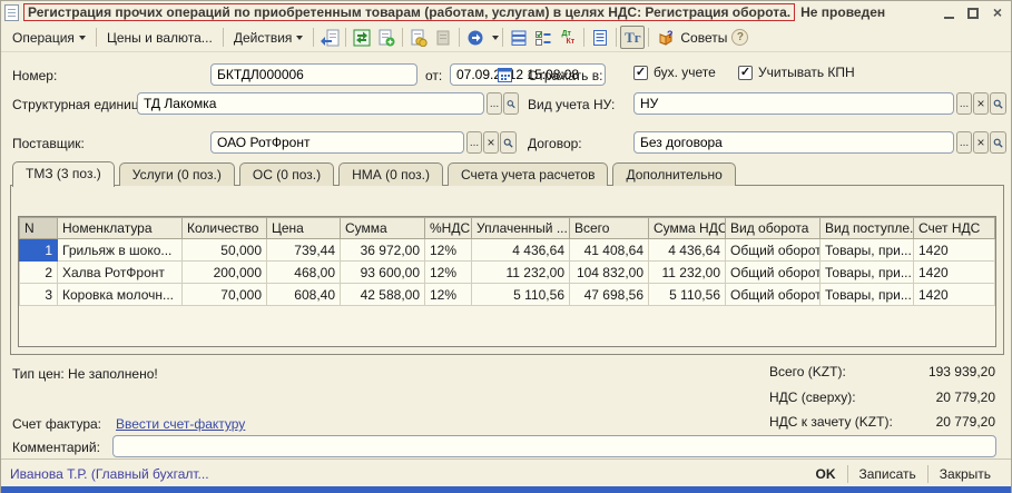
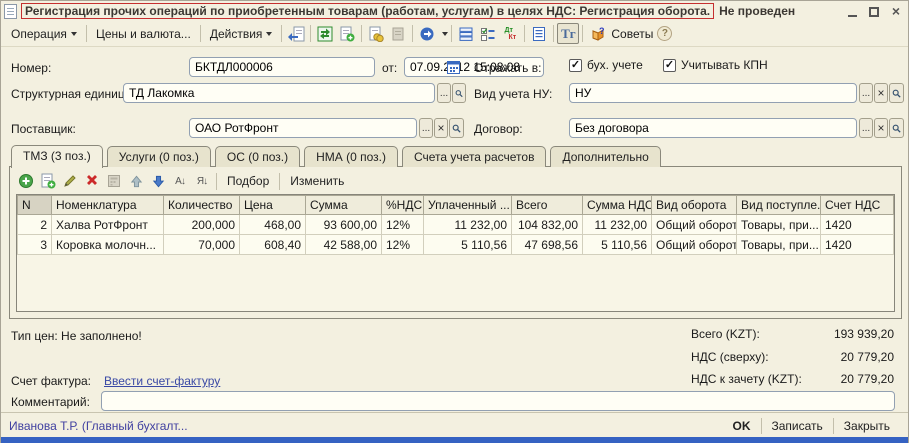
  Регистрация прочих операций по приобретенным товарам (работам, услугам) в целях НДС: Регистрация оборота.
  Не проведен
  ×
  Операция
  Цены и валюта...
  Действия
  Тг
  ?
  Советы
  ?
  Номер:
  БКТДЛ000006
  от:
  07.09.212 15:08:08
  Структурная единиц
  ТД Лакомка
  ...
  Поставщик:
  ОАО РотФронт
  ...
  ×
  Отражать в:
  ✓
  бух. учете
  ✓
  Учитывать КПН
  Вид учета НУ:
  НУ
  ...
  ×
  Договор:
  Без договора
  ...
  ×
  ТМЗ (3 поз.)
  Услуги (0 поз.)
  ОС (0 поз.)
  НМА (0 поз.)
  Счета учета расчетов
  Дополнительно
+ А↓
+ Я↓
+ Подбор
+ Изменить
  N	Номенклатура	Количество	Цена	Сумма	%НДС	Уплаченный ...	Всего	Сумма НДС	Вид оборота	Вид поступле.	Счет НДС
- 1	Грильяж в шоко...	50,000	739,44	36 972,00	12%	4 436,64	41 408,64	4 436,64	Общий оборот	Товары, при...	1420
  2	Халва РотФронт	200,000	468,00	93 600,00	12%	11 232,00	104 832,00	11 232,00	Общий оборот	Товары, при...	1420
  3	Коровка молочн...	70,000	608,40	42 588,00	12%	5 110,56	47 698,56	5 110,56	Общий оборот	Товары, при...	1420
  Тип цен: Не заполнено!
  Всего (KZT):
  193 939,20
  НДС (сверху):
  20 779,20
  НДС к зачету (KZT):
  20 779,20
  Счет фактура:
  Ввести счет-фактуру
  Комментарий:
  Иванова Т.Р. (Главный бухгалт...
  OK
  Записать
  Закрыть
